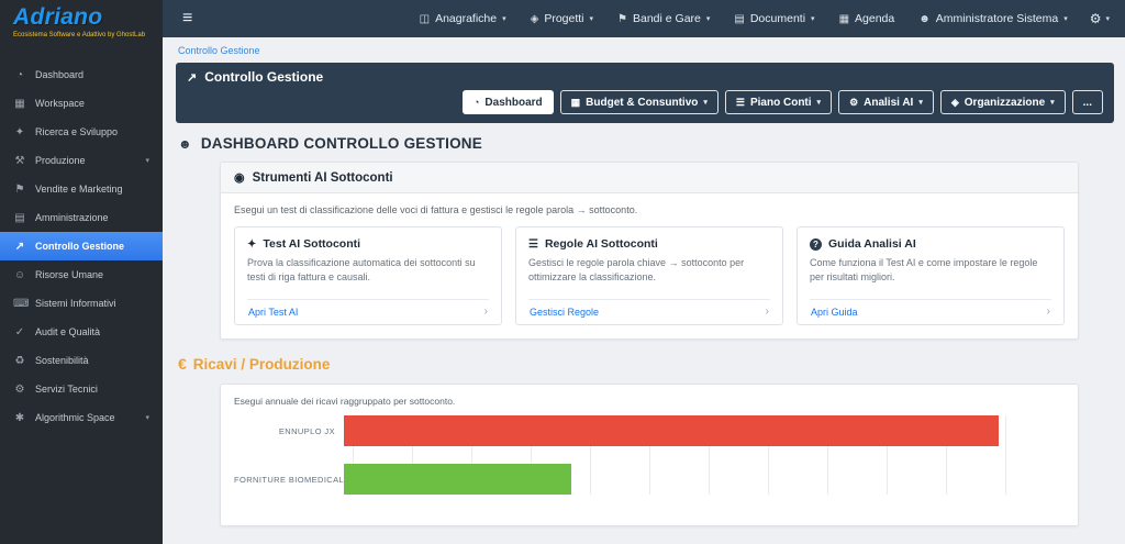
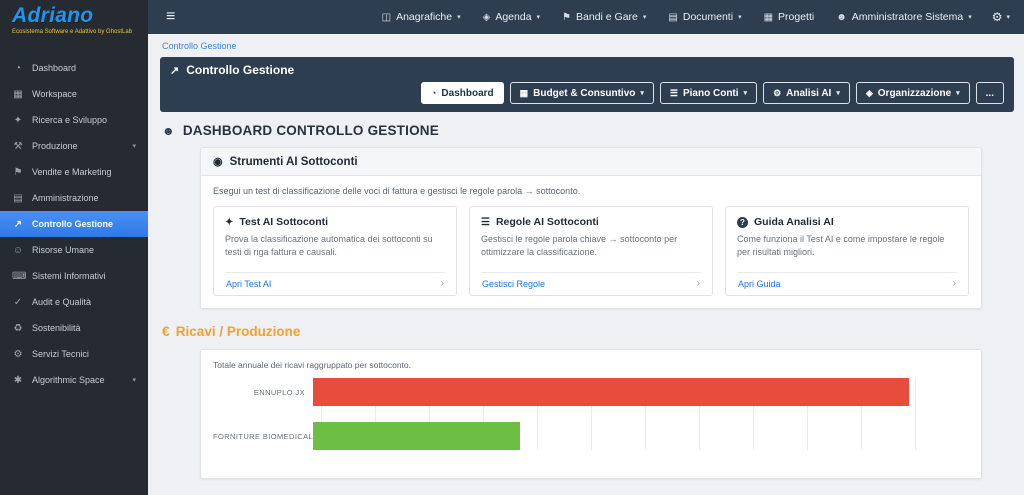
  Adriano
  ◔
  Dashboard
  ▦
  Workspace
  ✦
  Ricerca e Sviluppo
  ⚒
  Produzione
  ⚑
  Vendite e Marketing
  ▤
  Amministrazione
  ↗
  Controllo Gestione
  ☺
  Risorse Umane
  ⌨
  Sistemi Informativi
  ✓
  Audit e Qualità
  ♻
  Sostenibilità
  ⚙
  Servizi Tecnici
  ✱
  Algorithmic Space
  ≡
  ◫
  Anagrafiche
  ◈
- Progetti
+ Agenda
  ⚑
  Bandi e Gare
  ▤
  Documenti
  ▦
- Agenda
+ Progetti
  ☻
  Amministratore Sistema
  ⚙
  Controllo Gestione
  ↗
  Controllo Gestione
  ◔
  Dashboard
  ▦
  Budget & Consuntivo
  ☰
  Piano Conti
  ⚙
  Analisi AI
  ◈
  Organizzazione
  ...
  ☻
  DASHBOARD CONTROLLO GESTIONE
  ◉
  Strumenti AI Sottoconti
  Esegui un test di classificazione delle voci di fattura e gestisci le regole parola → sottoconto.
  ✦
  Test AI Sottoconti
  Prova la classificazione automatica dei sottoconti su testi di riga fattura e causali.
  Apri Test AI
  ›
  ☰
  Regole AI Sottoconti
  Gestisci le regole parola chiave → sottoconto per ottimizzare la classificazione.
  Gestisci Regole
  ›
  ?
  Guida Analisi AI
  Come funziona il Test AI e come impostare le regole per risultati migliori.
  Apri Guida
  ›
  €
  Ricavi / Produzione
- Esegui annuale dei ricavi raggruppato per sottoconto.
+ Totale annuale dei ricavi raggruppato per sottoconto.
  ENNUPLO JX
  FORNITURE BIOMEDICAL
